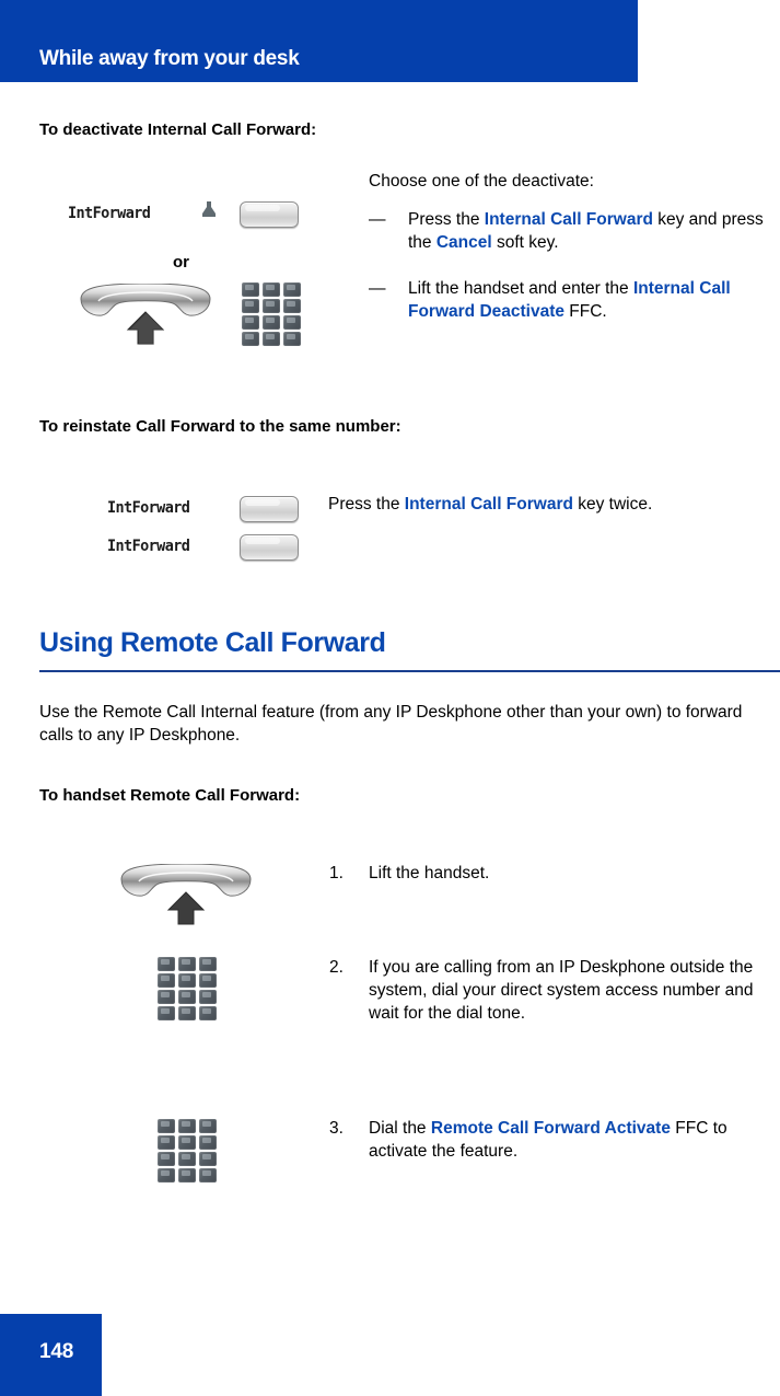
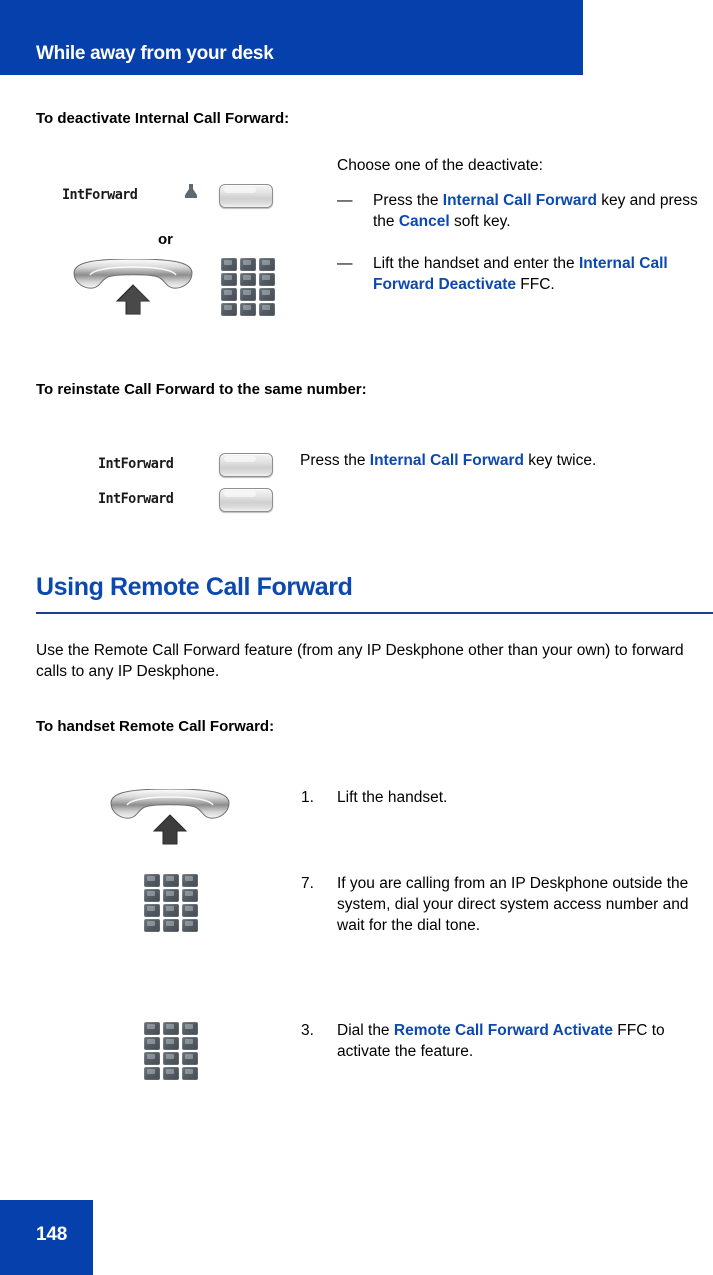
  While away from your desk
  To deactivate Internal Call Forward:
  IntForward
  or
  Choose one of the deactivate:
  —
  Press the Internal Call Forward key and press the Cancel soft key.
  —
  Lift the handset and enter the Internal Call Forward Deactivate FFC.
  To reinstate Call Forward to the same number:
  IntForward
  IntForward
  Press the Internal Call Forward key twice.
  Using Remote Call Forward
- Use the Remote Call Internal feature (from any IP Deskphone other than your own) to forward calls to any IP Deskphone.
+ Use the Remote Call Forward feature (from any IP Deskphone other than your own) to forward calls to any IP Deskphone.
  To handset Remote Call Forward:
  1.
  Lift the handset.
- 2.
+ 7.
  If you are calling from an IP Deskphone outside the system, dial your direct system access number and wait for the dial tone.
  3.
  Dial the Remote Call Forward Activate FFC to activate the feature.
  148
